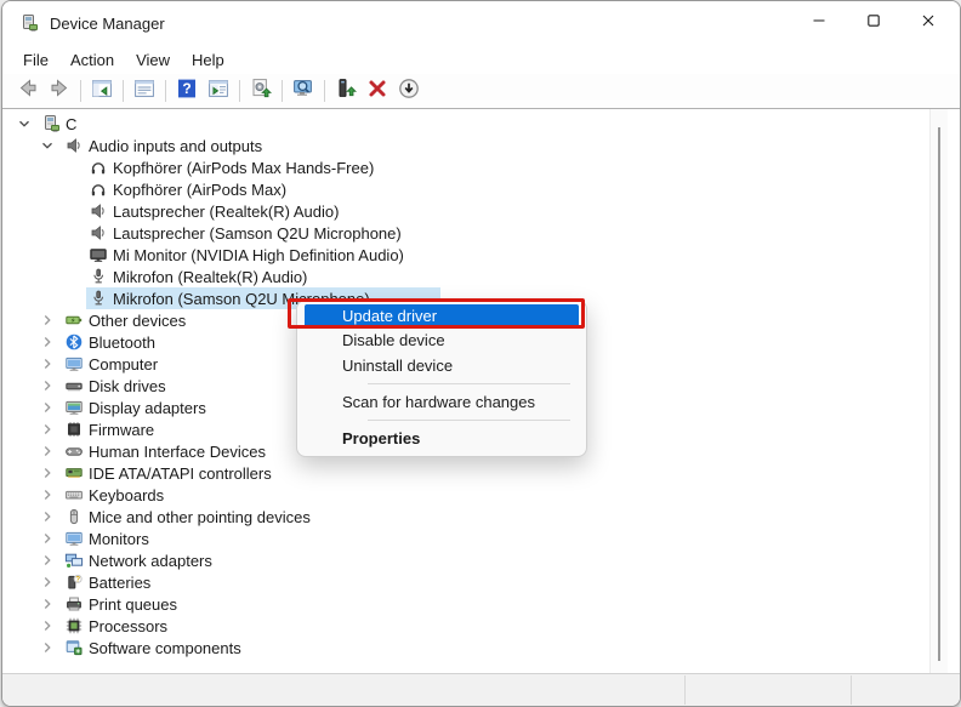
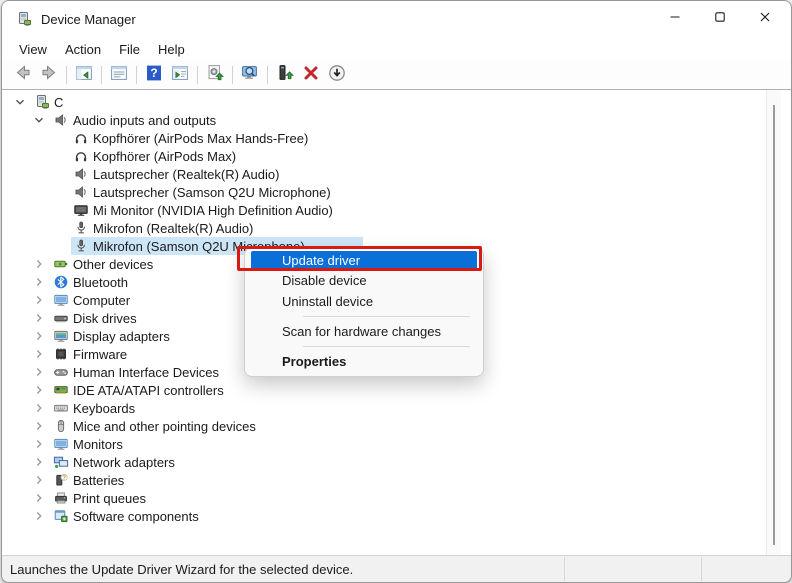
  Device Manager
- File
+ View
  Action
- View
+ File
  Help
  ?
  C
  Audio inputs and outputs
  Kopfhörer (AirPods Max Hands-Free)
  Kopfhörer (AirPods Max)
  Lautsprecher (Realtek(R) Audio)
  Lautsprecher (Samson Q2U Microphone)
  Mi Monitor (NVIDIA High Definition Audio)
  Mikrofon (Realtek(R) Audio)
  Mikrofon (Samson Q2U Microphone)
  Other devices
  Bluetooth
  Computer
  Disk drives
  Display adapters
  Firmware
  Human Interface Devices
  IDE ATA/ATAPI controllers
  Keyboards
  Mice and other pointing devices
  Monitors
  Network adapters
  Batteries
  Print queues
- Processors
  Software components
  Update driver
  Disable device
  Uninstall device
  Scan for hardware changes
  Properties
+ Launches the Update Driver Wizard for the selected device.
